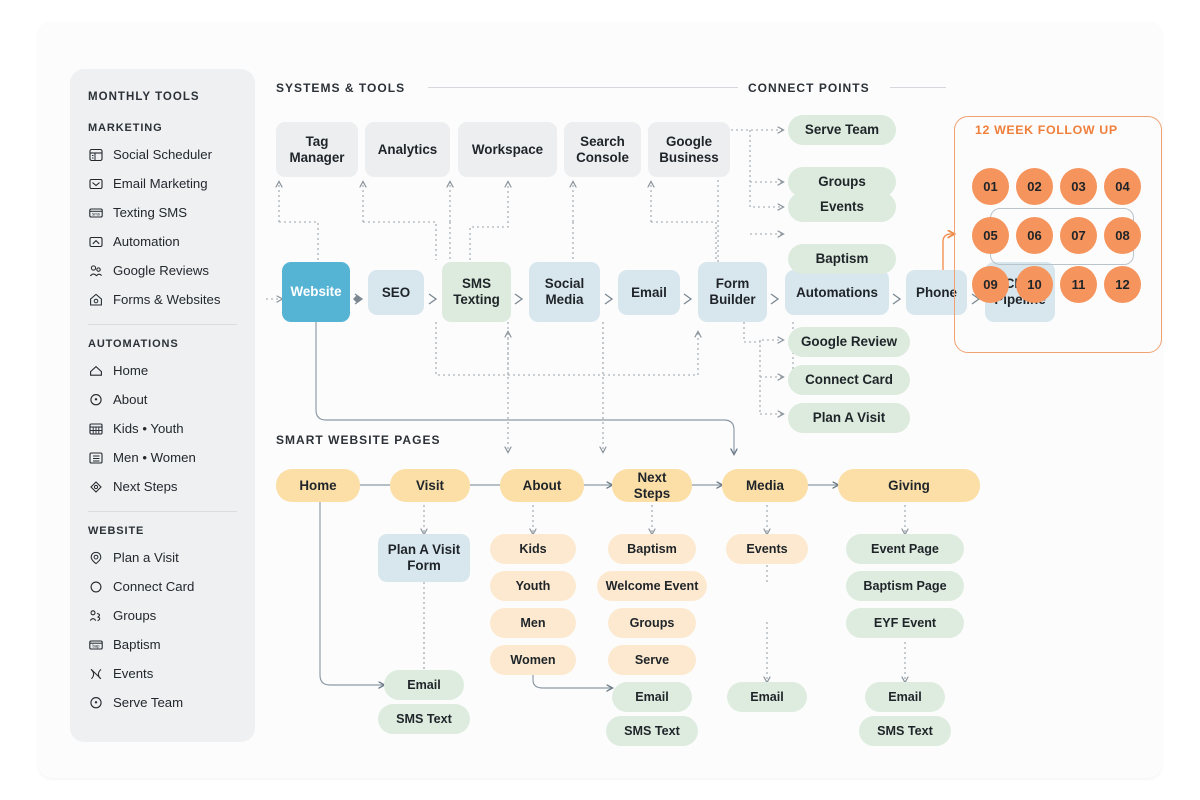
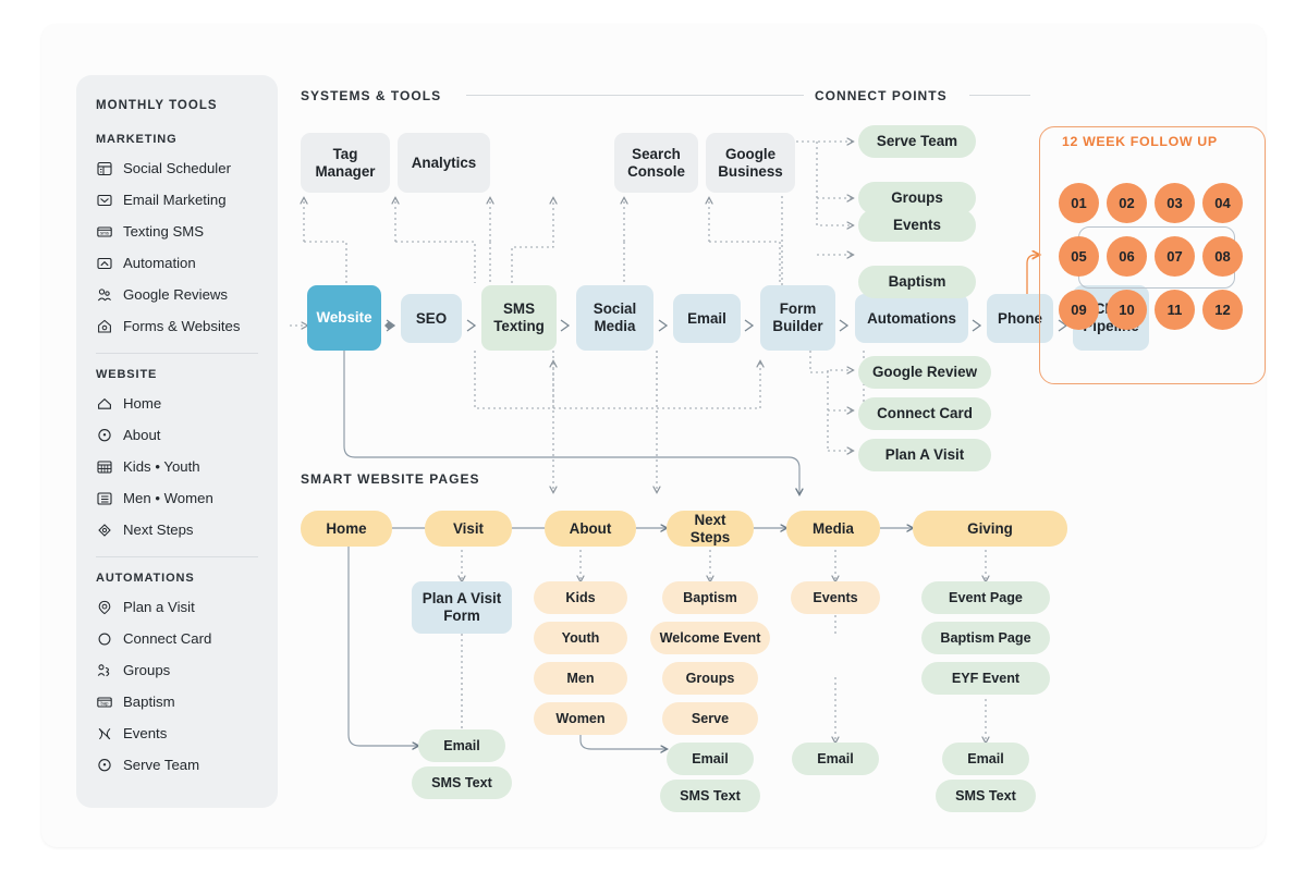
  MONTHLY TOOLS
  MARKETING
  Social Scheduler
  Email Marketing
  Texting SMS
  Automation
  Google Reviews
  Forms & Websites
- AUTOMATIONS
+ WEBSITE
  Home
  About
  Kids • Youth
  Men • Women
  Next Steps
- WEBSITE
+ AUTOMATIONS
  Plan a Visit
  Connect Card
  Groups
  Baptism
  Events
  Serve Team
  SYSTEMS & TOOLS
  CONNECT POINTS
  SMART WEBSITE PAGES
  Tag Manager
  Analytics
- Workspace
  Search Console
  Google Business
  Website
  SEO
  SMS Texting
  Social Media
  Email
  Form Builder
  Automations
  Phone
  Serve Team
  Groups
  Events
  Baptism
  Google Review
  Connect Card
  Plan A Visit
  12 WEEK FOLLOW UP
  01
  02
  03
  04
  05
  06
  07
  08
  09
  10
  11
  12
  Home
  Visit
  About
  Next Steps
  Media
  Giving
  Plan A Visit Form
  Email
  SMS Text
  Kids
  Youth
  Men
  Women
  Baptism
  Welcome Event
  Groups
  Serve
  Email
  SMS Text
  Events
  Email
  Event Page
  Baptism Page
  EYF Event
  Email
  SMS Text
